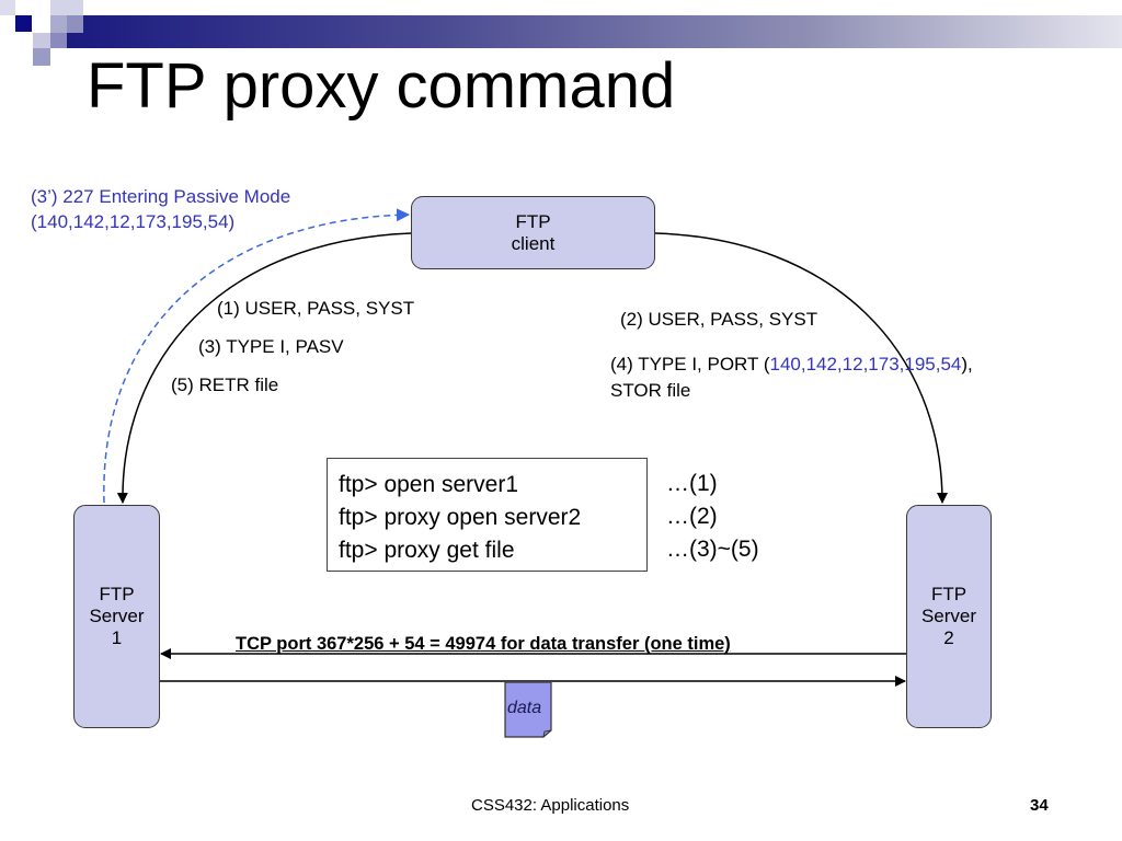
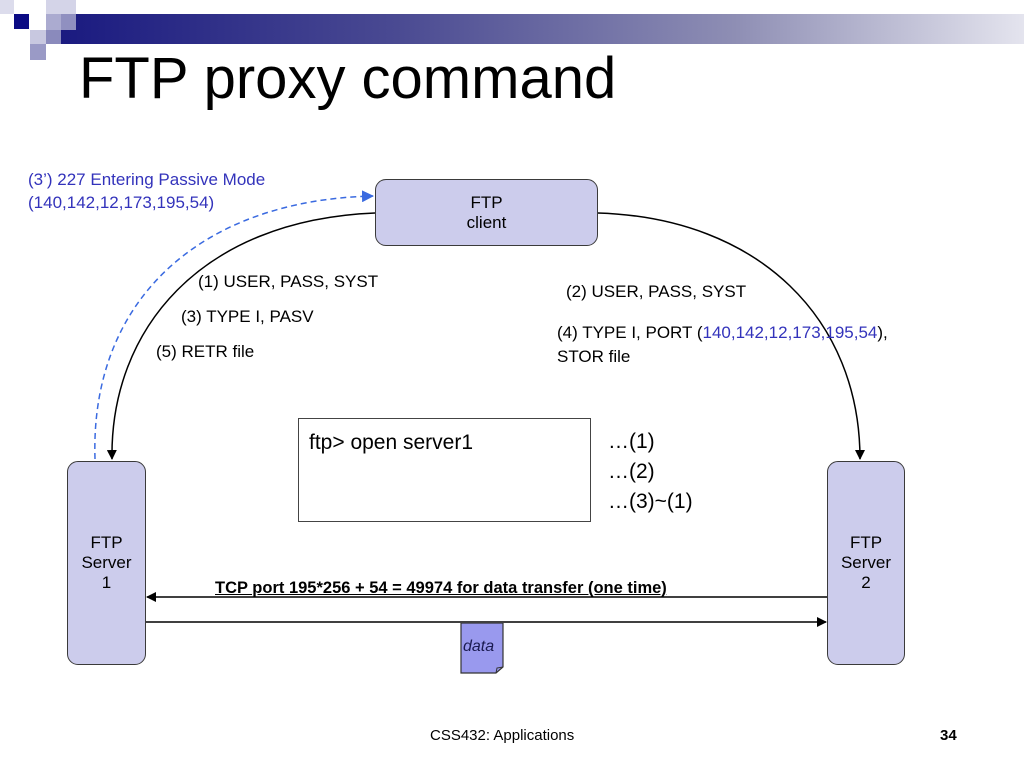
  FTP proxy command
  FTP
  client
  FTP
  Server
  1
  FTP
  Server
  2
  (3’) 227 Entering Passive Mode
  (140,142,12,173,195,54)
  (1) USER, PASS, SYST
  (3) TYPE I, PASV
  (5) RETR file
  (2) USER, PASS, SYST
  (4) TYPE I, PORT (140,142,12,173,195,54),
  STOR file
  ftp> open server1
- ftp> proxy open server2
- ftp> proxy get file
  …(1)
  …(2)
- …(3)~(5)
+ …(3)~(1)
- TCP port 367*256 + 54 = 49974 for data transfer (one time)
+ TCP port 195*256 + 54 = 49974 for data transfer (one time)
  data
  CSS432: Applications
  34
